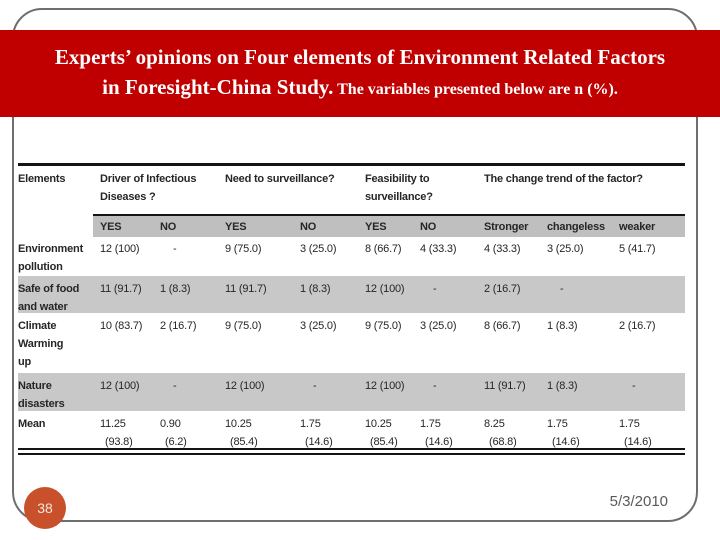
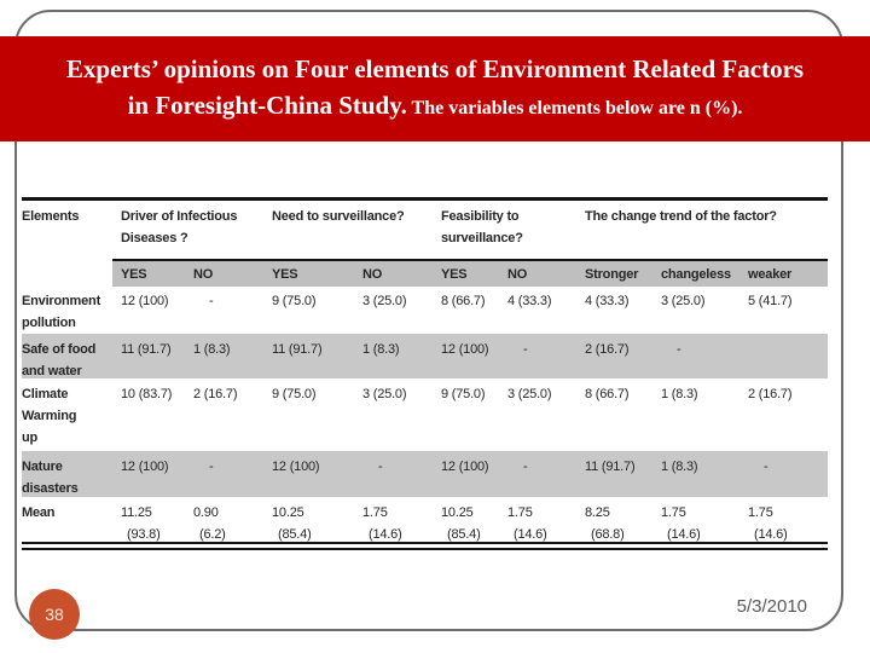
  Experts’ opinions on Four elements of Environment Related Factors
- in Foresight-China Study. The variables presented below are n (%).
+ in Foresight-China Study. The variables elements below are n (%).
  Elements
  Driver of Infectious
  Diseases ?
  Need to surveillance?
  Feasibility to
  surveillance?
  The change trend of the factor?
  YES
  NO
  YES
  NO
  YES
  NO
  Stronger
  changeless
  weaker
  Environment
  pollution
  12 (100)
  -
  9 (75.0)
  3 (25.0)
  8 (66.7)
  4 (33.3)
  4 (33.3)
  3 (25.0)
  5 (41.7)
  Safe of food
  and water
  11 (91.7)
  1 (8.3)
  11 (91.7)
  1 (8.3)
  12 (100)
  -
  2 (16.7)
  -
  Climate
  Warming
  up
  10 (83.7)
  2 (16.7)
  9 (75.0)
  3 (25.0)
  9 (75.0)
  3 (25.0)
  8 (66.7)
  1 (8.3)
  2 (16.7)
  Nature
  disasters
  12 (100)
  -
  12 (100)
  -
  12 (100)
  -
  11 (91.7)
  1 (8.3)
  -
  Mean
  11.25
  (93.8)
  0.90
  (6.2)
  10.25
  (85.4)
  1.75
  (14.6)
  10.25
  (85.4)
  1.75
  (14.6)
  8.25
  (68.8)
  1.75
  (14.6)
  1.75
  (14.6)
  38
  5/3/2010
